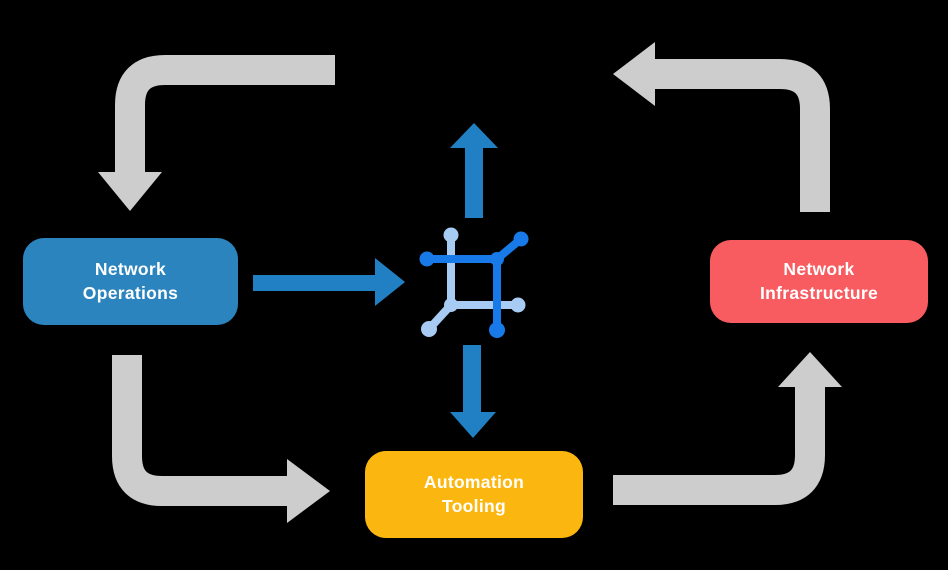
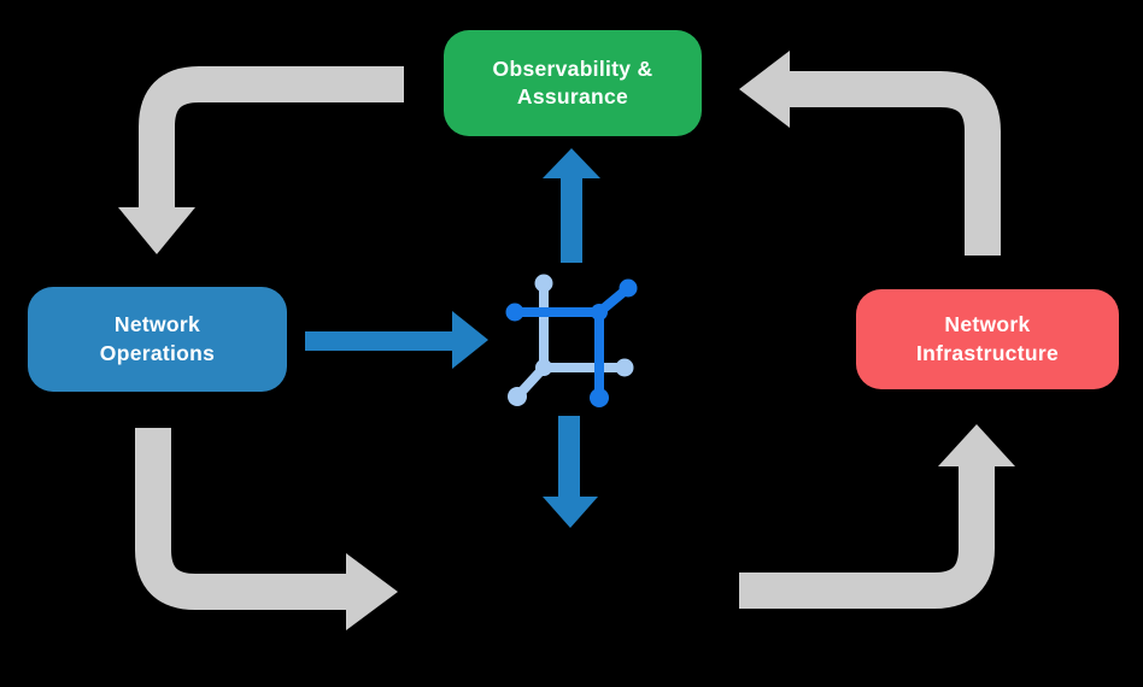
+ Observability &
+ Assurance
  Network
  Operations
  Network
  Infrastructure
- Automation
- Tooling
